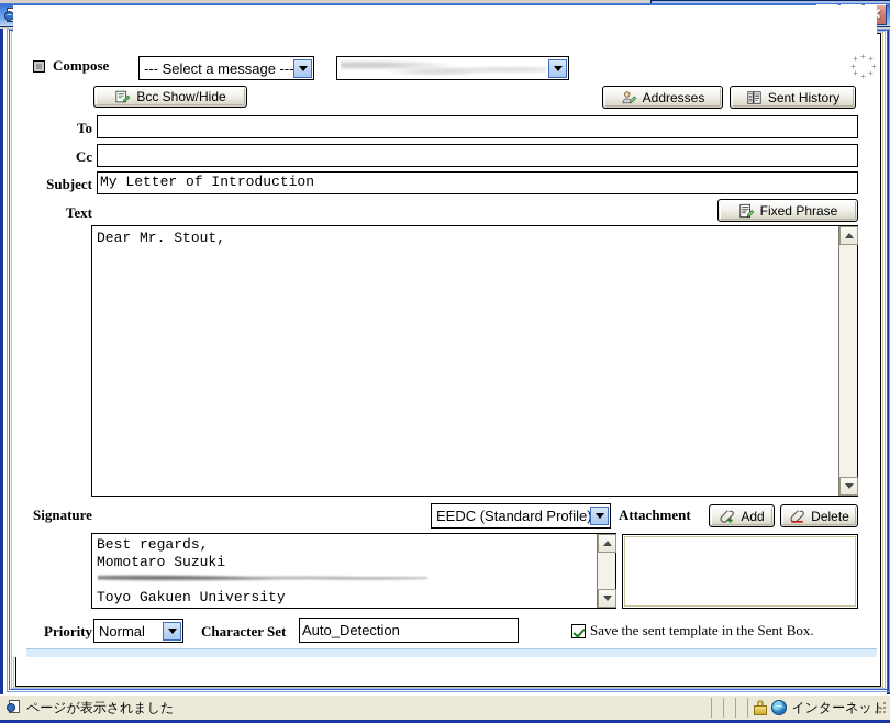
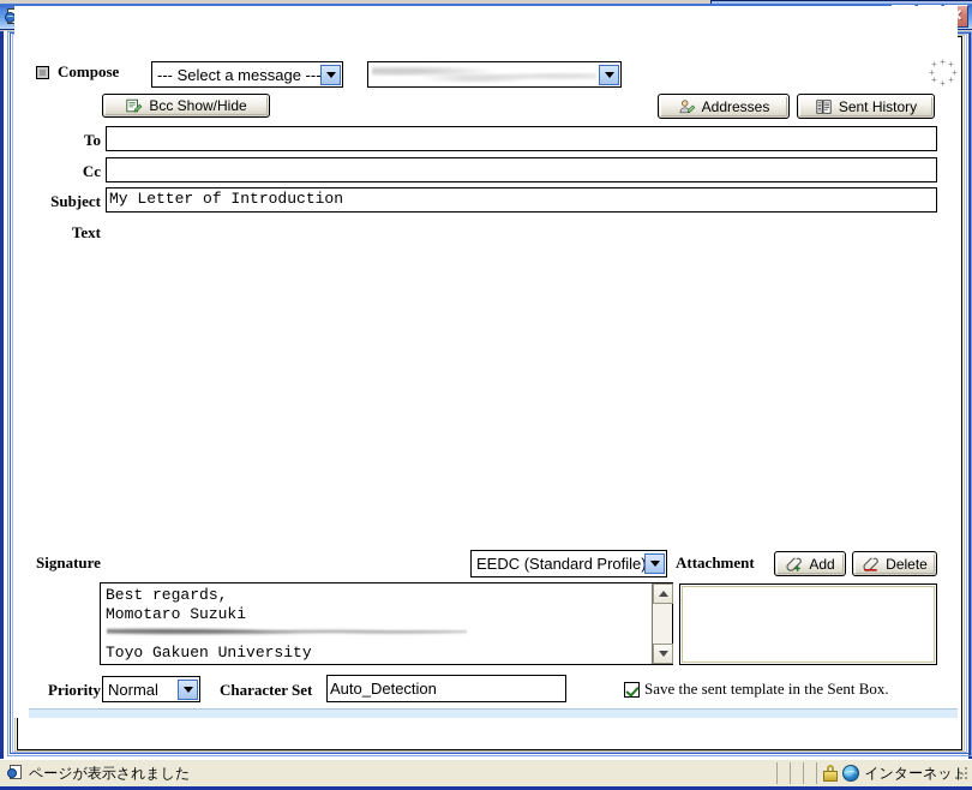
  Compose
  --- Select a message ---
  +
  +
  +
  +
  +
  +
  +
  +
  Bcc Show/Hide
  Addresses
  Sent History
  To
  Cc
  Subject
  My Letter of Introduction
  Text
- Fixed Phrase
- Dear Mr. Stout,
  Signature
  EEDC (Standard Profile
  Attachment
  Add
  Delete
  Best regards, Momotaro Suzuki Toyo Gakuen University
  Priority
  Normal
  Character Set
  Auto_Detection
  Save the sent template in the Sent Box.
  ページが表示されました
  インターネッ
